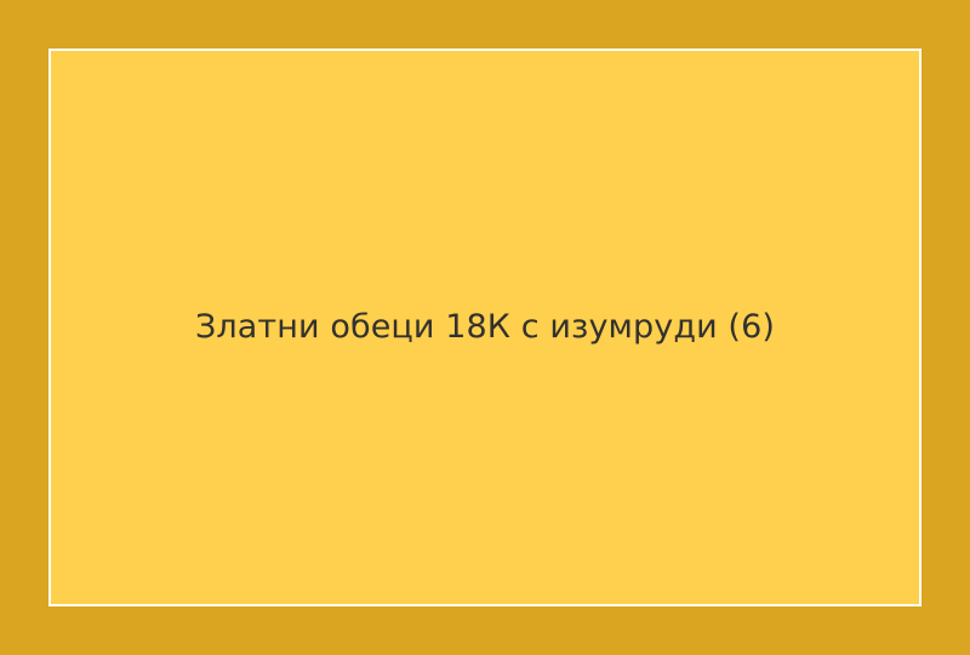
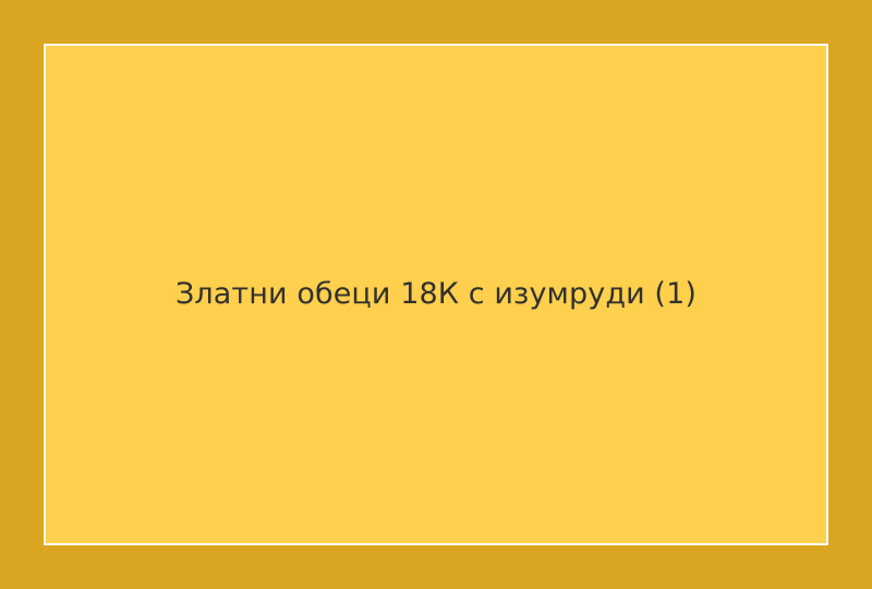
- Златни обеци 18К с изумруди (6)
+ Златни обеци 18К с изумруди (1)
